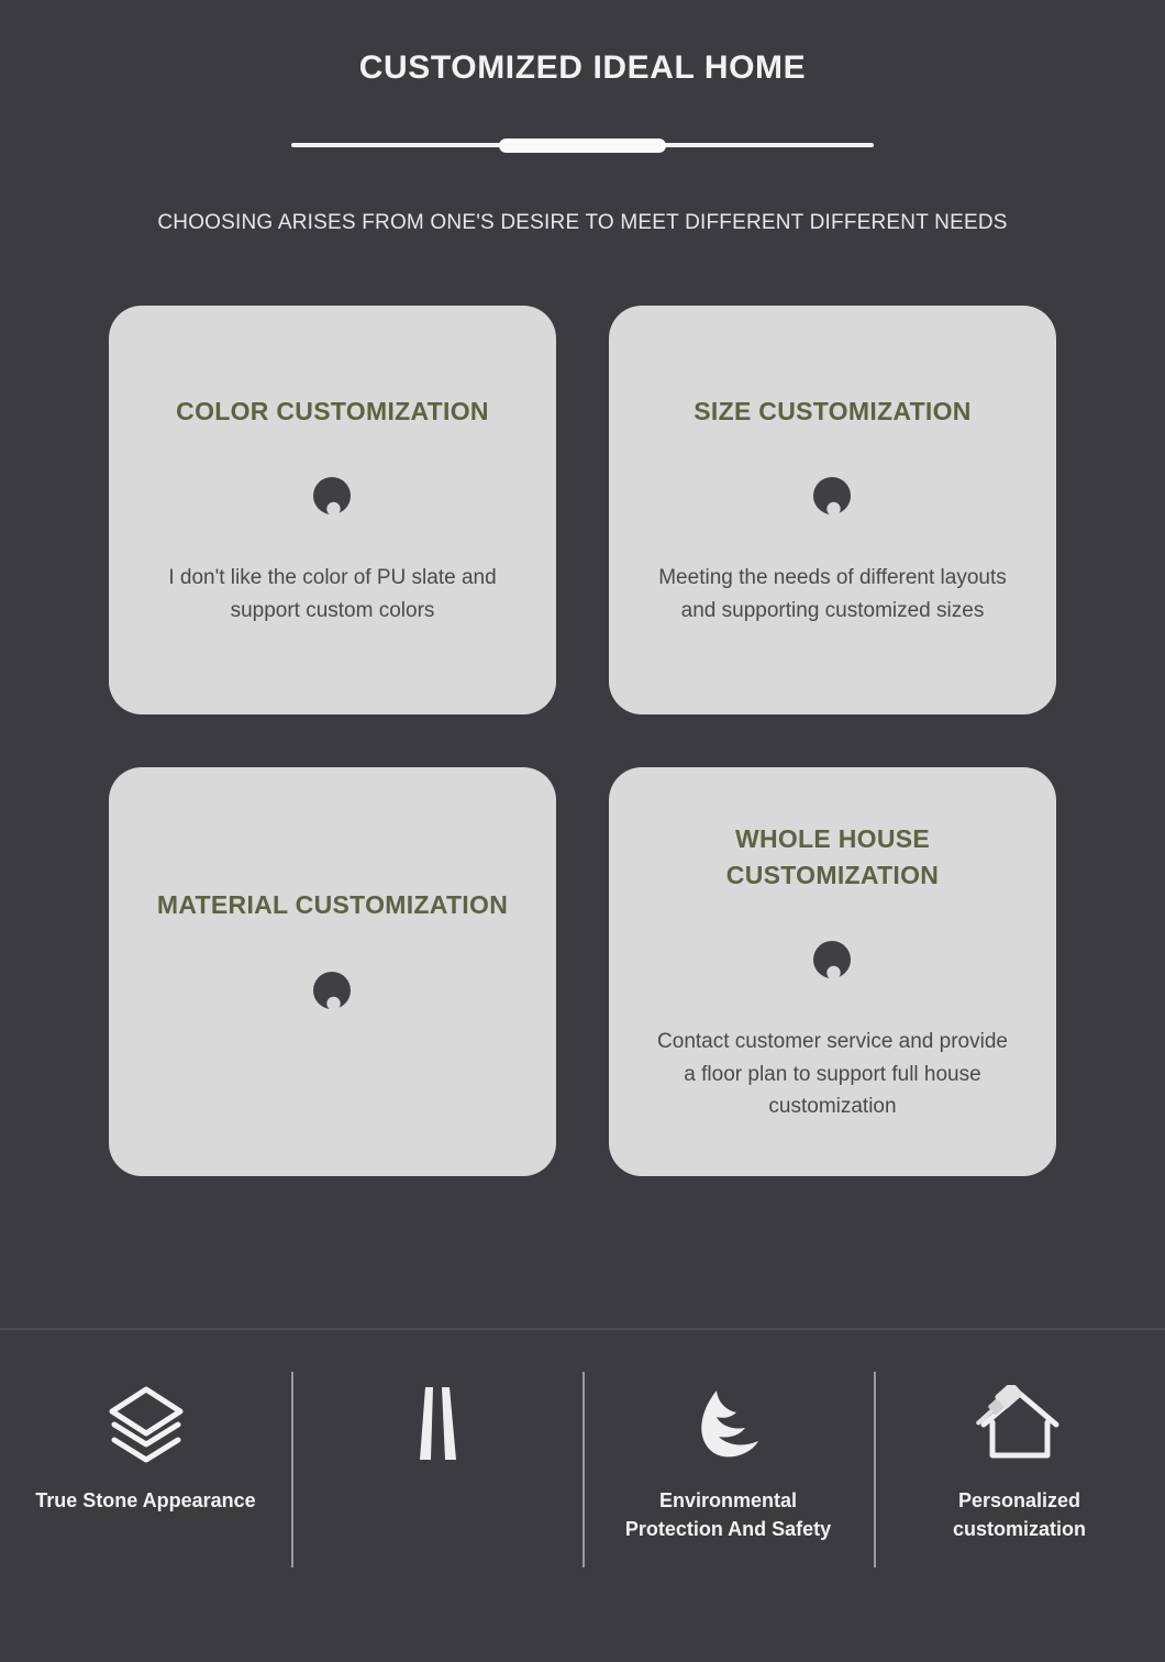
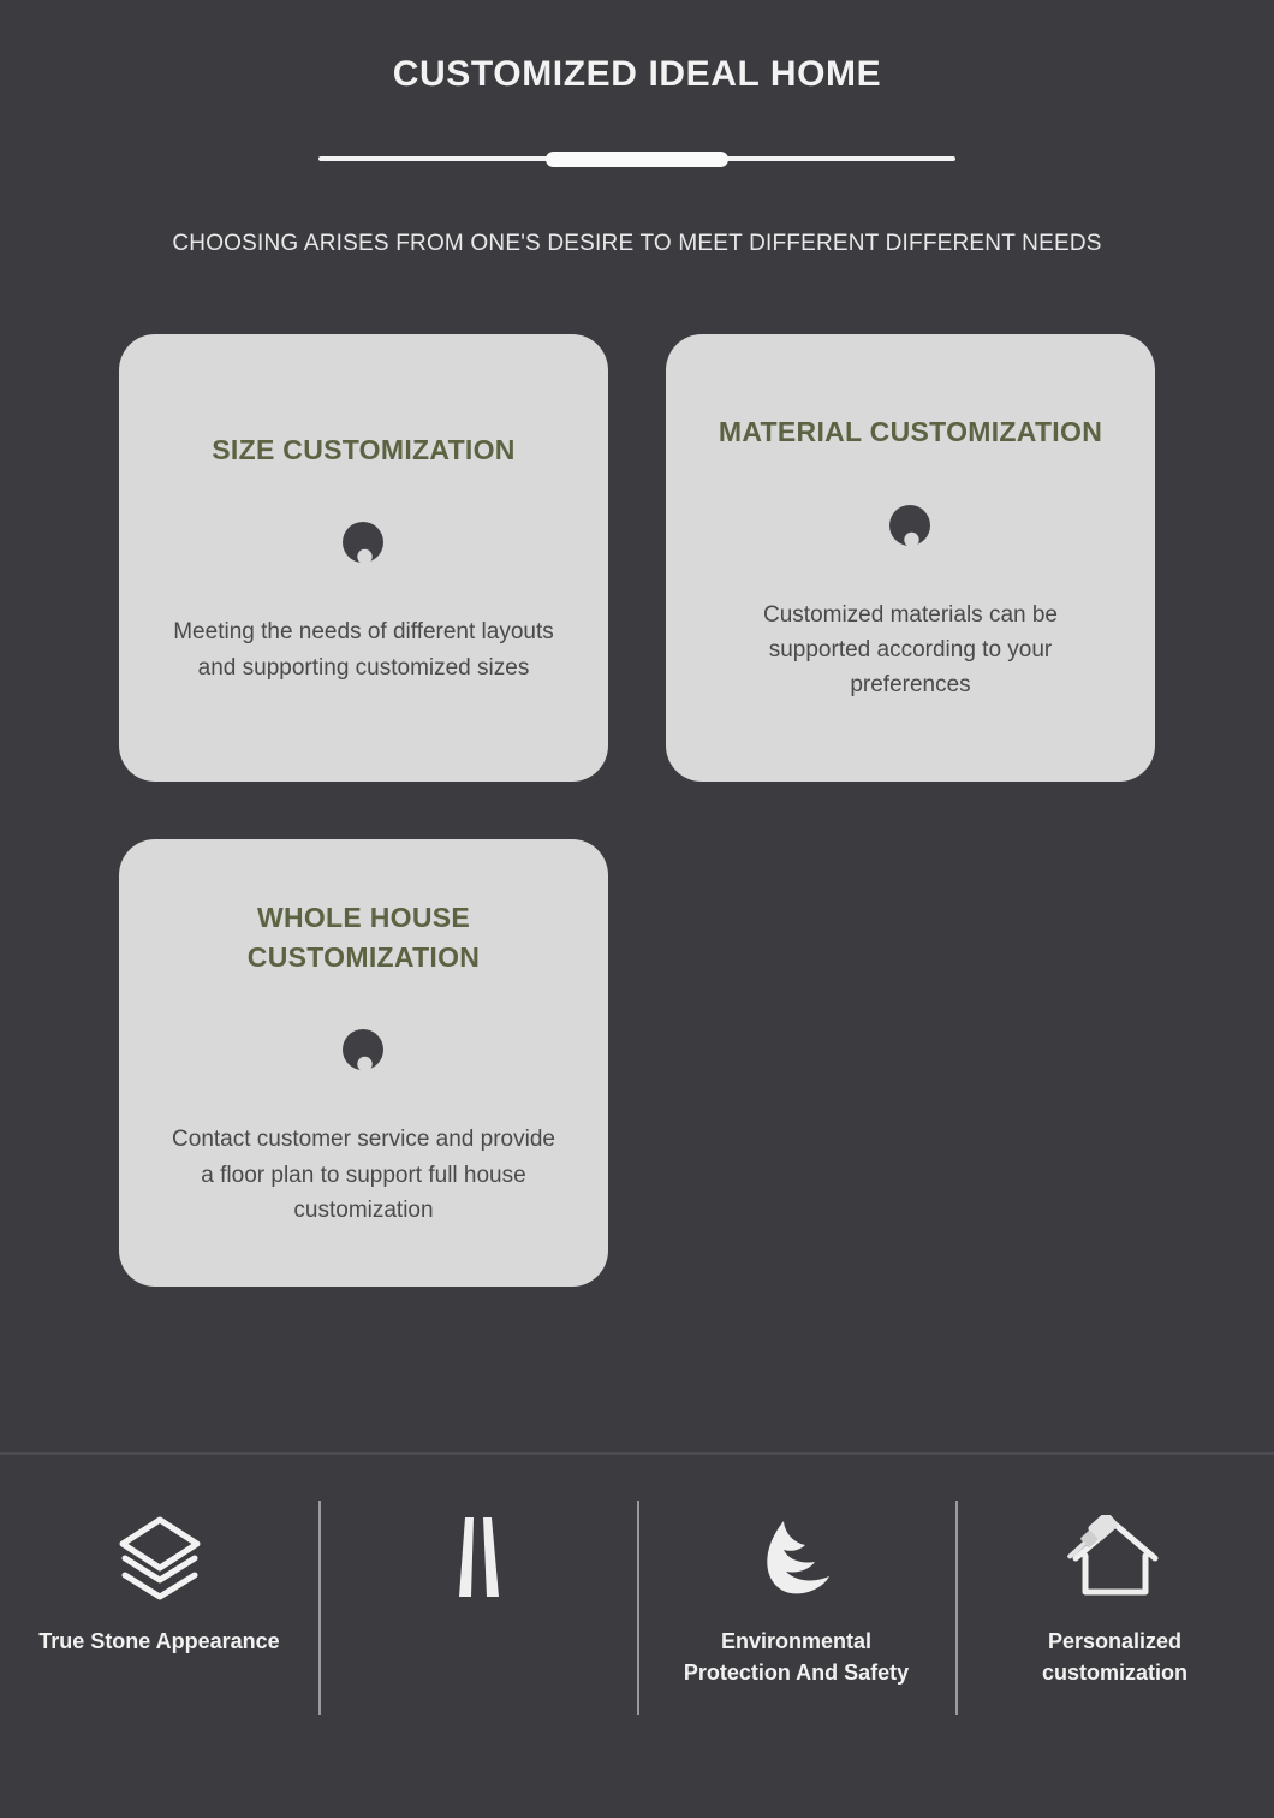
  CUSTOMIZED IDEAL HOME
  CHOOSING ARISES FROM ONE'S DESIRE TO MEET DIFFERENT DIFFERENT NEEDS
- COLOR CUSTOMIZATION
- I don't like the color of PU slate and support custom colors
  SIZE CUSTOMIZATION
  Meeting the needs of different layouts and supporting customized sizes
  MATERIAL CUSTOMIZATION
+ Customized materials can be supported according to your preferences
  WHOLE HOUSE CUSTOMIZATION
  Contact customer service and provide a floor plan to support full house customization
  True Stone Appearance
  Environmental Protection And Safety
  Personalized customization
